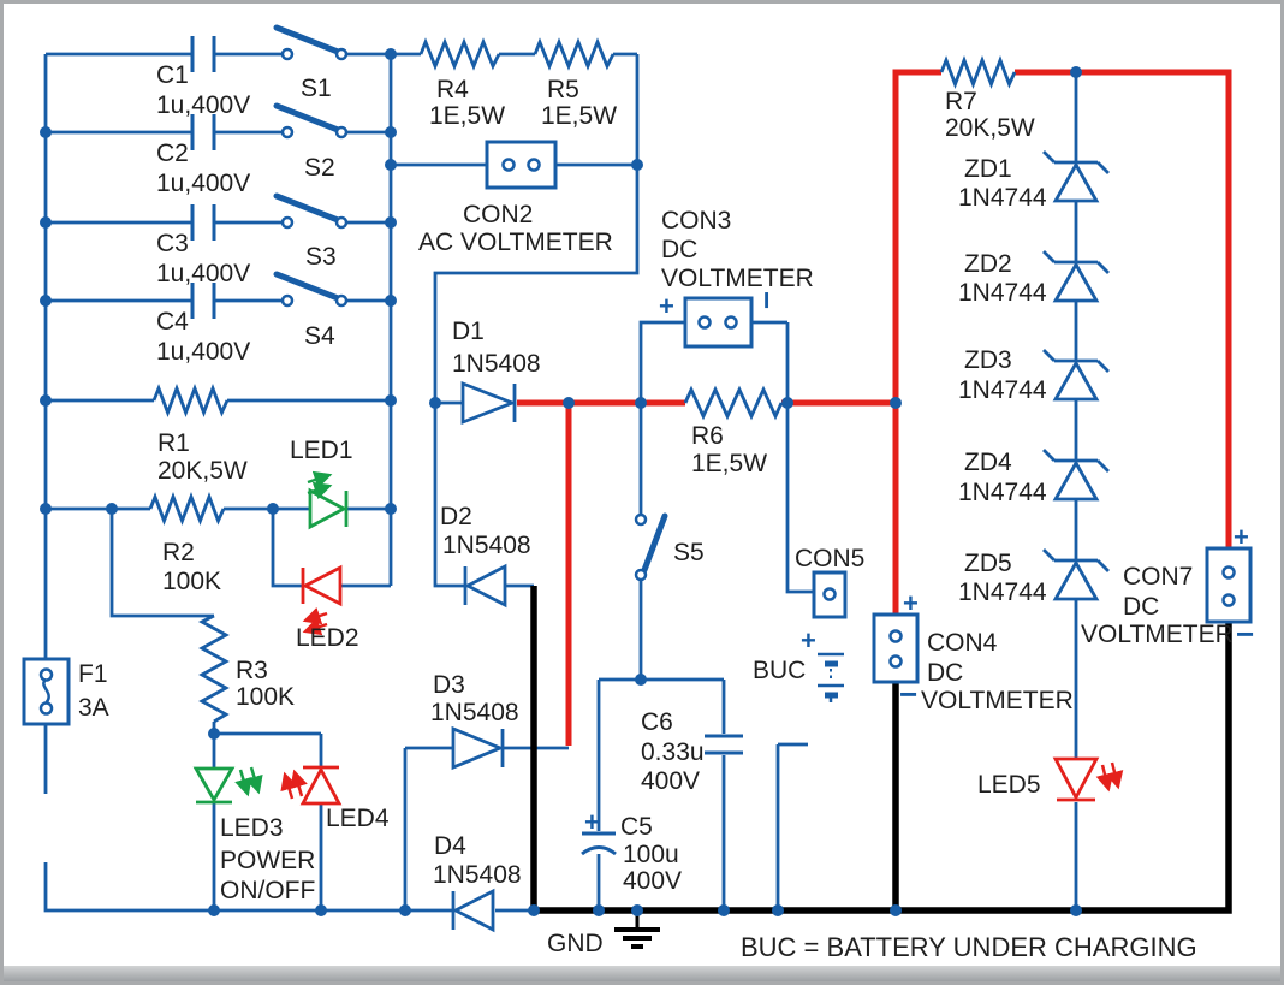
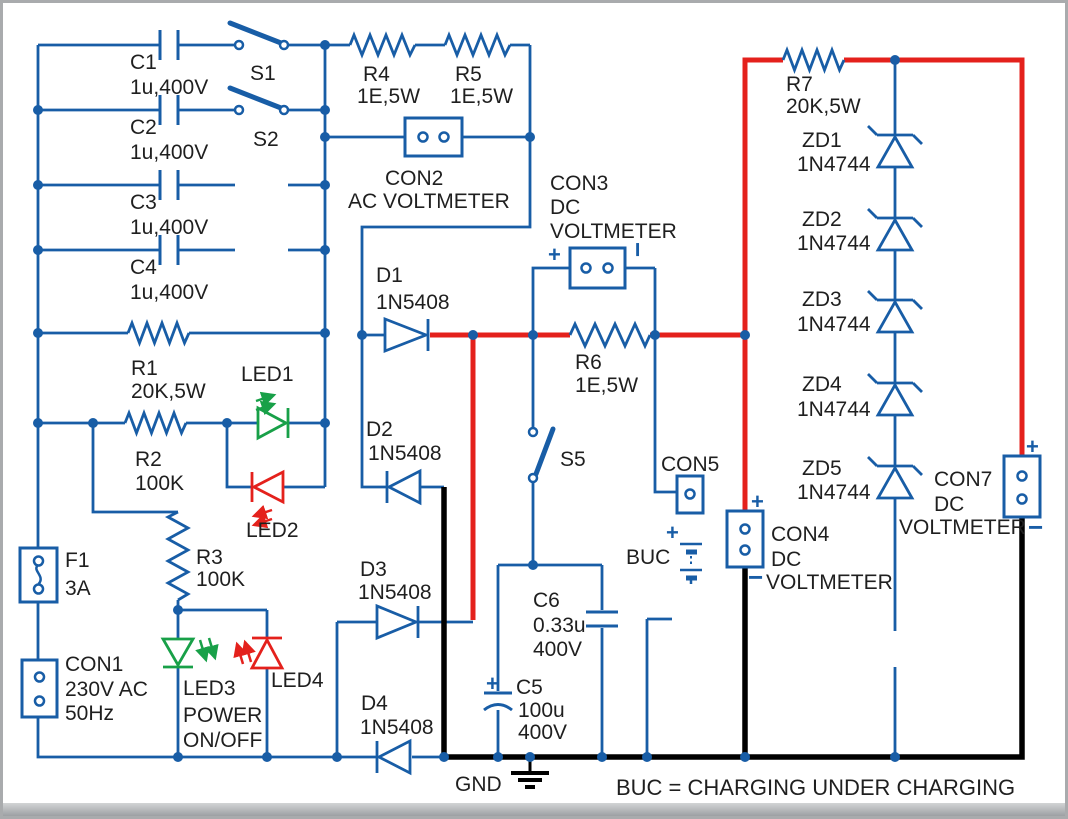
  C1
  1u,400V
  C2
  1u,400V
  C3
  1u,400V
  C4
  1u,400V
  S1
  S2
- S3
- S4
  R4
  1E,5W
  R5
  1E,5W
  R1
  20K,5W
  R2
  100K
  R3
  100K
  R6
  1E,5W
  R7
  20K,5W
  D1
  1N5408
  D2
  1N5408
  D3
  1N5408
  D4
  1N5408
  S5
  C6
  0.33u
  400V
  +
  C5
  100u
  400V
  LED1
  LED2
  LED3
  POWER
  ON/OFF
  LED4
  ZD1
  1N4744
  ZD2
  1N4744
  ZD3
  1N4744
  ZD4
  1N4744
  ZD5
  1N4744
- LED5
  F1
  3A
+ CON1
+ 230V AC
+ 50Hz
  CON2
  AC VOLTMETER
  CON3
  DC
  VOLTMETER
  +
  CON5
  +
  −
  CON4
  DC
  VOLTMETER
  +
  −
  CON7
  DC
  VOLTMETER
  +
  BUC
  GND
- BUC = BATTERY UNDER CHARGING
+ BUC = CHARGING UNDER CHARGING
